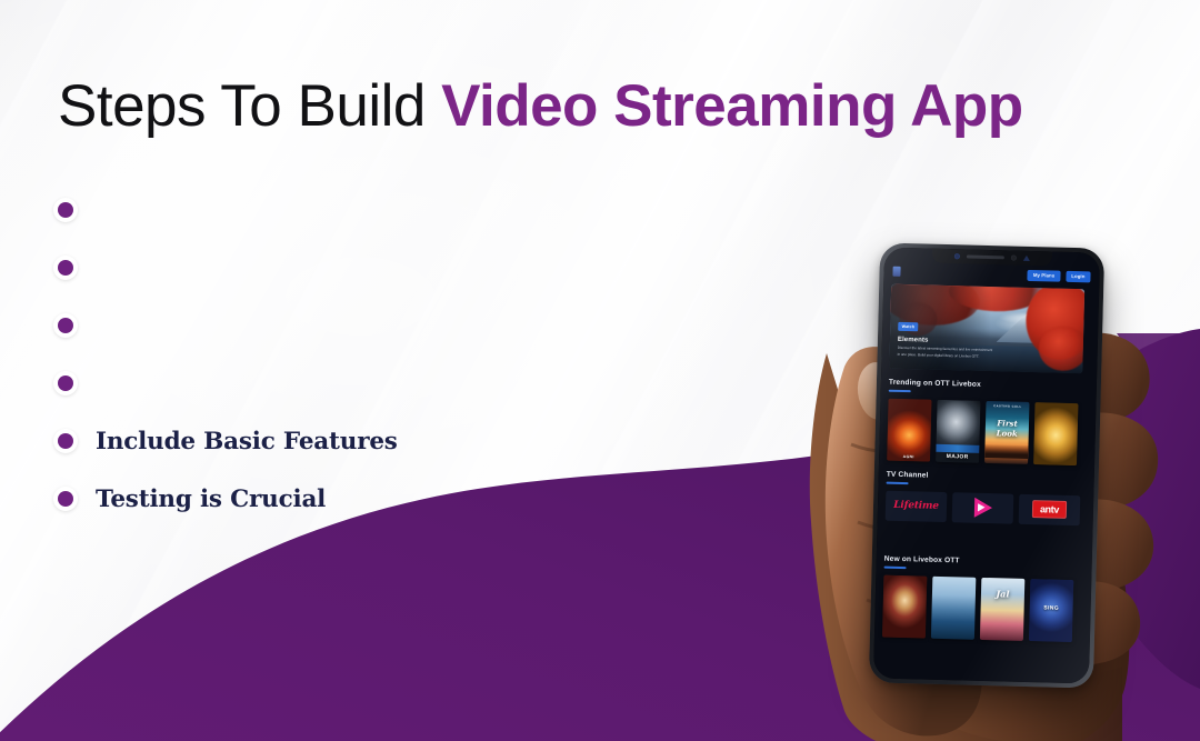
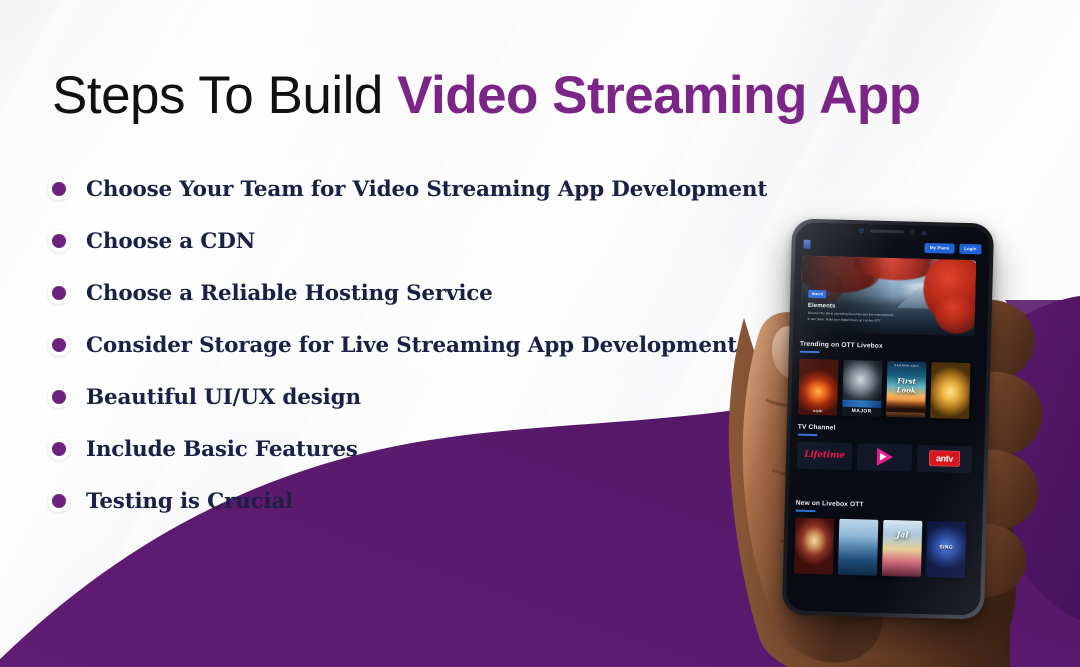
  Steps To Build Video Streaming App
+ Choose Your Team for Video Streaming App Development
+ Choose a CDN
+ Choose a Reliable Hosting Service
+ Consider Storage for Live Streaming App Development
+ Beautiful UI/UX design
  Include Basic Features
  Testing is Crucial
